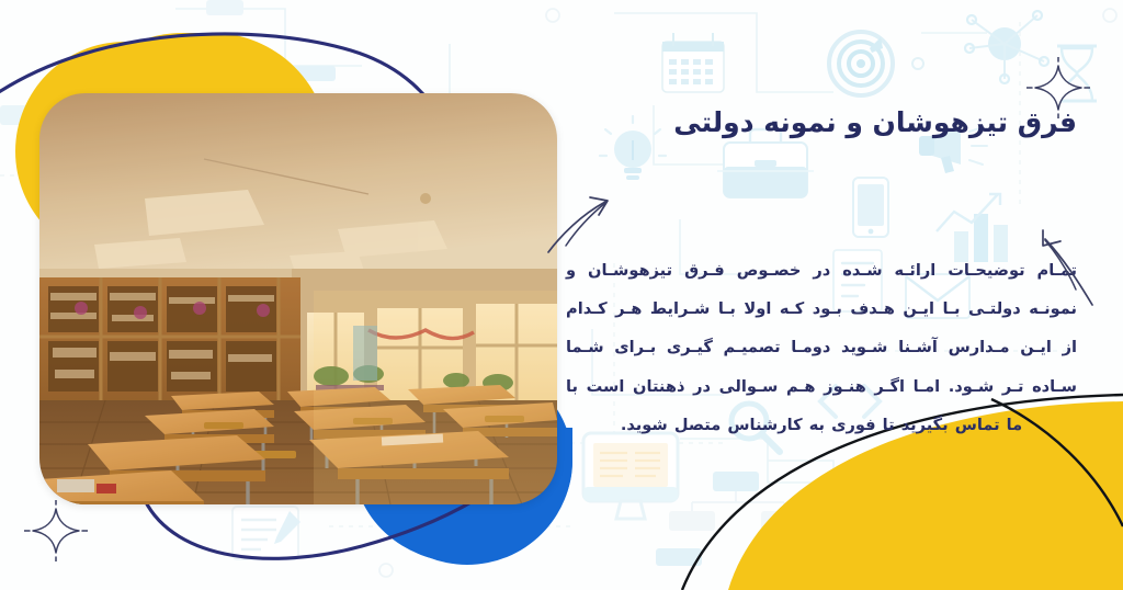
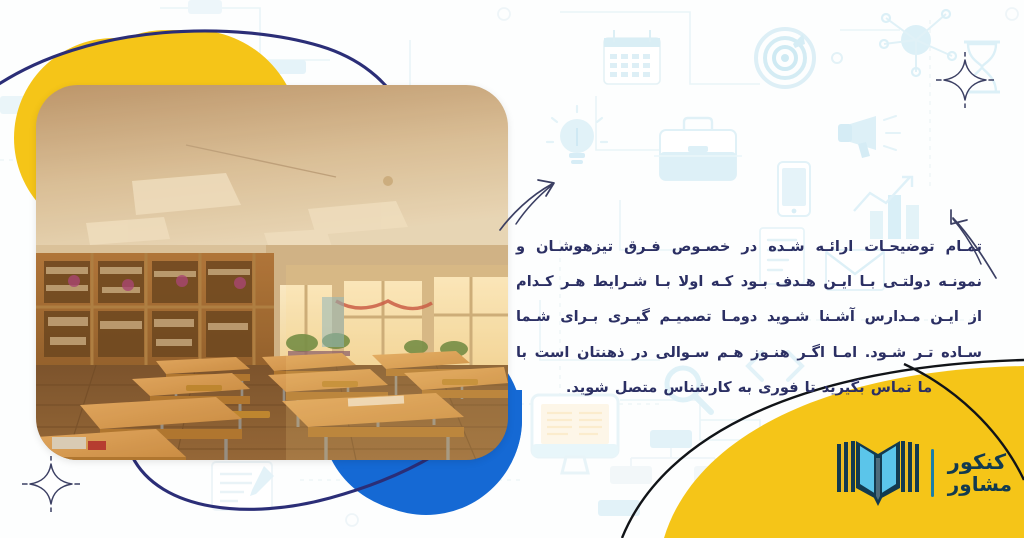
- فرق تیزهوشان و نمونه دولتی
  تـام توضیحـات ارائـه شـده در خصـوص فـرق تیزهوشـان و نمونـه دولتـی بـا ایـن هـدف بـود کـه اولا بـا شـرایط هـر کـدام از ایـن مـدارس آشـنا شـوید دومـا تصمیـم گیـری بـرای شـما سـاده تـر شـود. امـا اگـر هنـوز هـم سـوالی در ذهنتان است با ما تماس بگیرید تا فوری به کارشناس متصل شوید.
+ کنکور
+ مشاور
